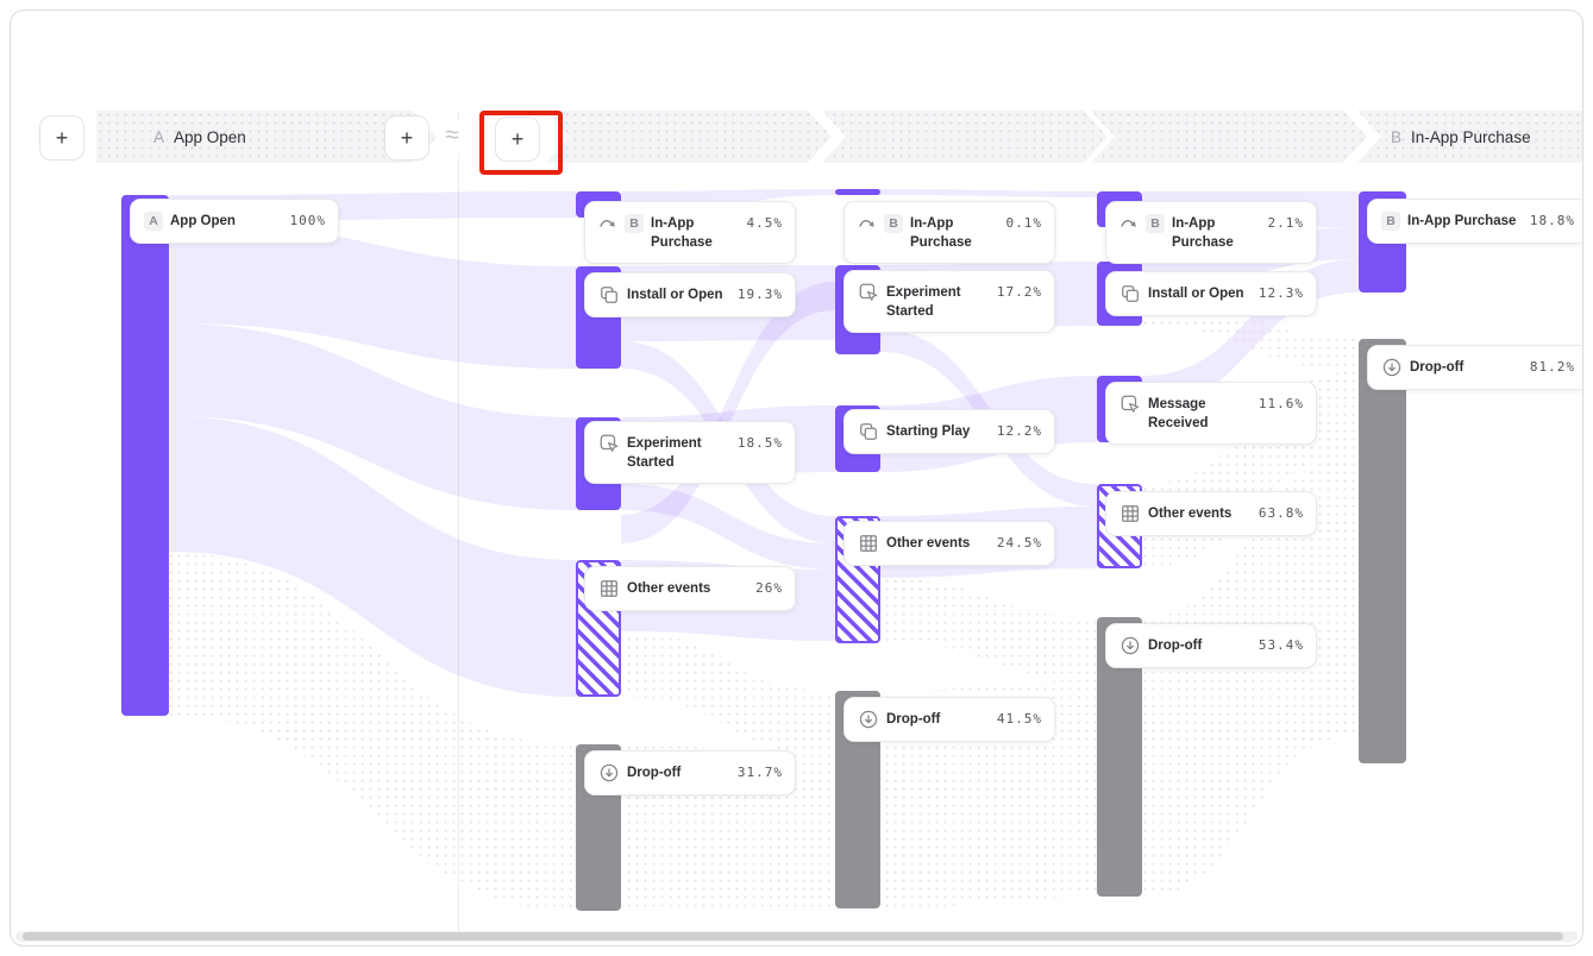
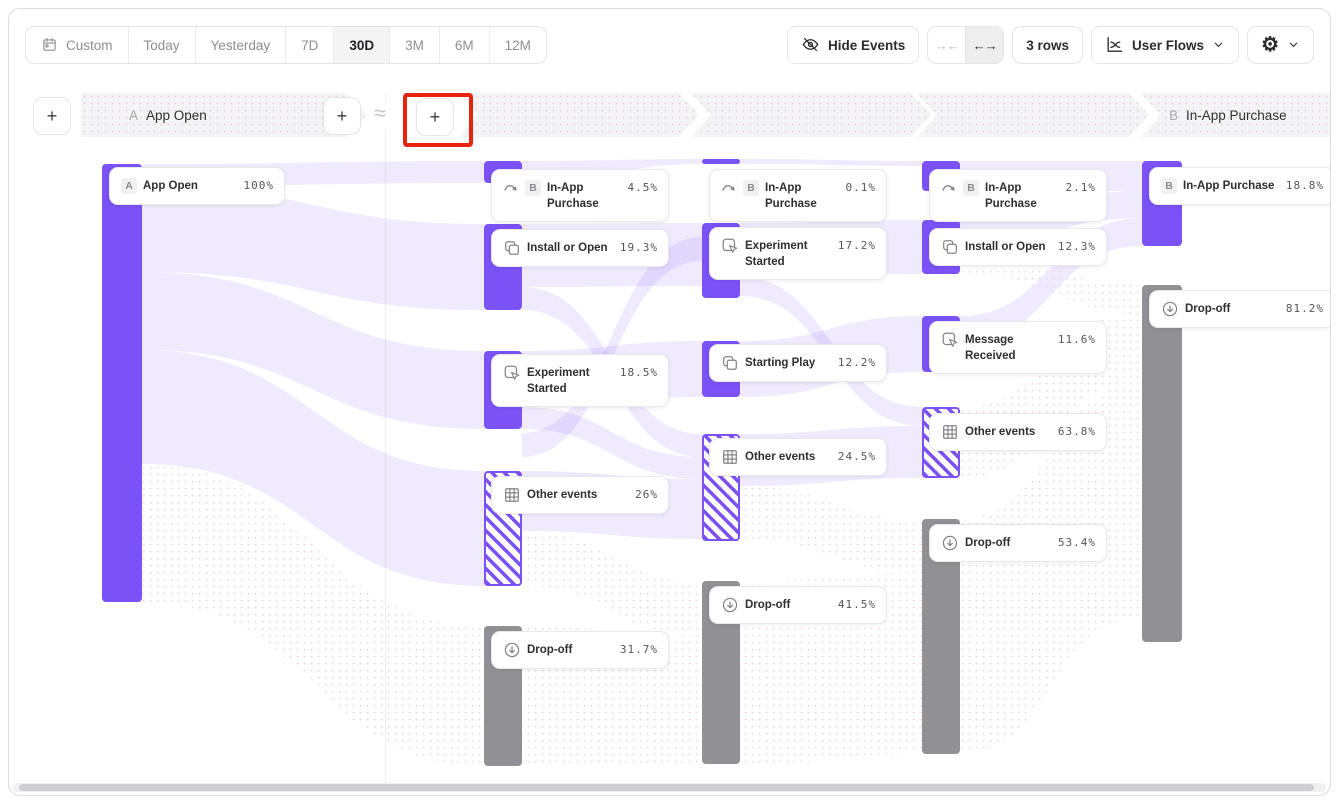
+ Custom
+ Today
+ Yesterday
+ 7D
+ 30D
+ 3M
+ 6M
+ 12M
+ Hide Events
+ →←
+ ←→
+ 3 rows
+ User Flows
+ ⚙
  +
  A
  App Open
  +
  ≈
  +
  B
  In-App Purchase
  A
  App Open
  100%
  B
  In-App Purchase
  4.5%
  Install or Open
  19.3%
  Experiment Started
  18.5%
  Other events
  26%
  Drop-off
  31.7%
  B
  In-App Purchase
  0.1%
  Experiment Started
  17.2%
  Starting Play
  12.2%
  Other events
  24.5%
  Drop-off
  41.5%
  B
  In-App Purchase
  2.1%
  Install or Open
  12.3%
  Message Received
  11.6%
  Other events
  63.8%
  Drop-off
  53.4%
  B
  In-App Purchase
  18.8%
  Drop-off
  81.2%
